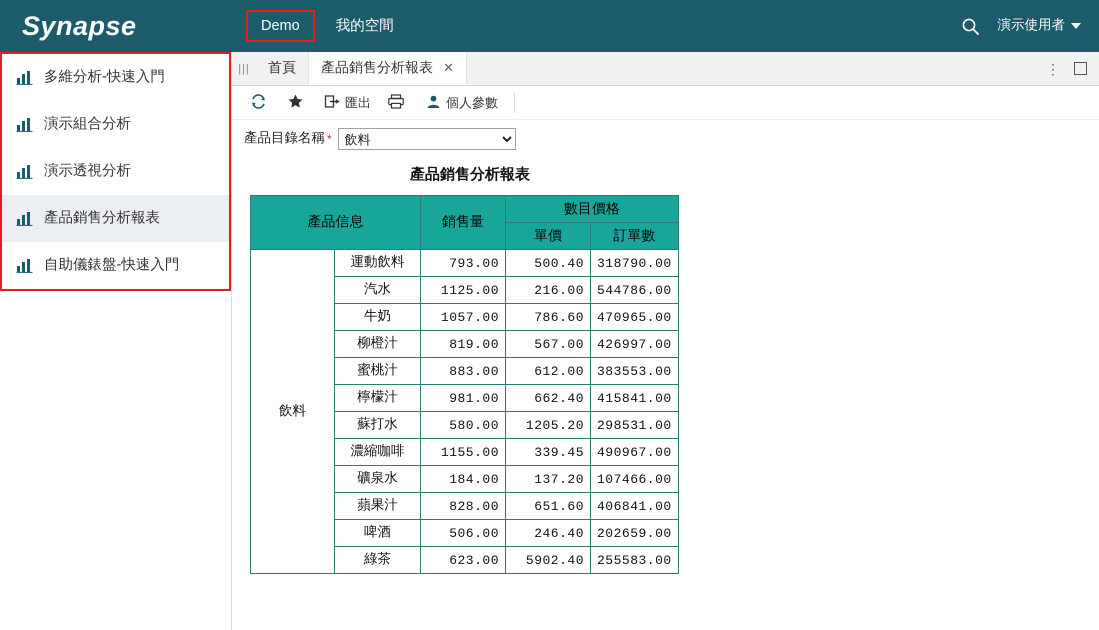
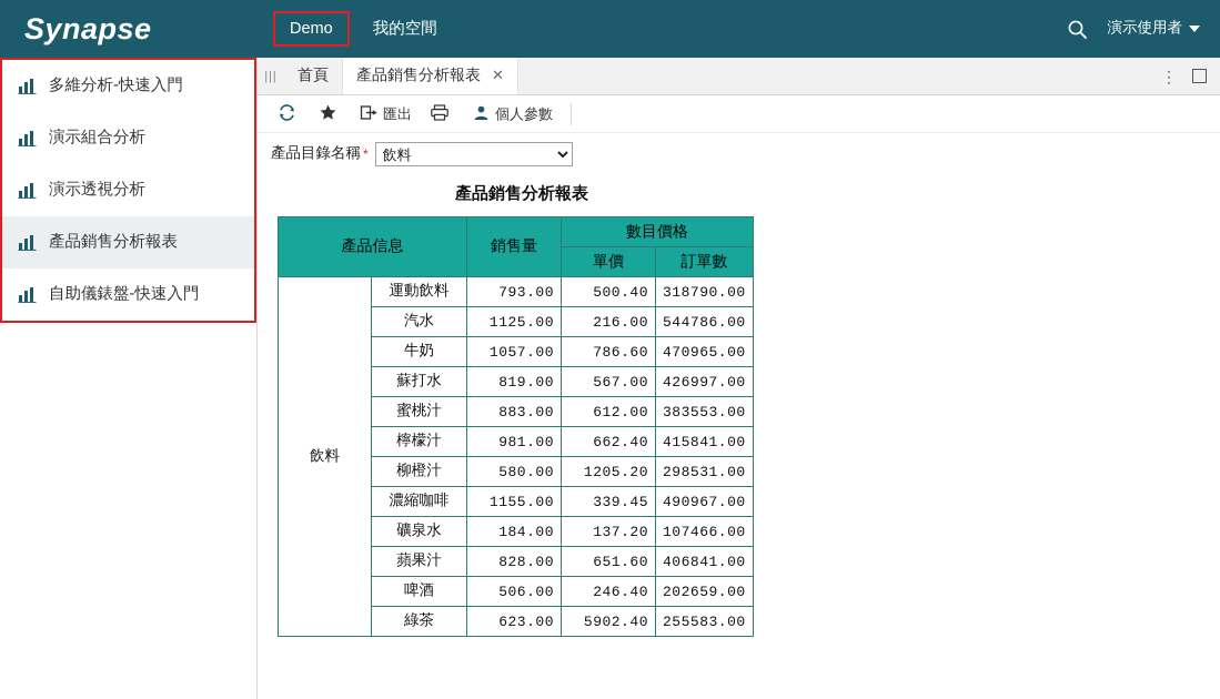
  Synapse
  Demo
  我的空間
  演示使用者
  多維分析-快速入門
  演示組合分析
  演示透視分析
  產品銷售分析報表
  自助儀錶盤-快速入門
  |||
  首頁
  產品銷售分析報表
  ✕
  ⋮
  匯出
  個人參數
  產品目錄名稱
  *
  飲料
  產品銷售分析報表
  產品信息	銷售量	數目價格
  單價	訂單數
  飲料	運動飲料	793.00	500.40	318790.00
  汽水	1125.00	216.00	544786.00
  牛奶	1057.00	786.60	470965.00
- 柳橙汁	819.00	567.00	426997.00
+ 蘇打水	819.00	567.00	426997.00
  蜜桃汁	883.00	612.00	383553.00
  檸檬汁	981.00	662.40	415841.00
- 蘇打水	580.00	1205.20	298531.00
+ 柳橙汁	580.00	1205.20	298531.00
  濃縮咖啡	1155.00	339.45	490967.00
  礦泉水	184.00	137.20	107466.00
  蘋果汁	828.00	651.60	406841.00
  啤酒	506.00	246.40	202659.00
  綠茶	623.00	5902.40	255583.00
